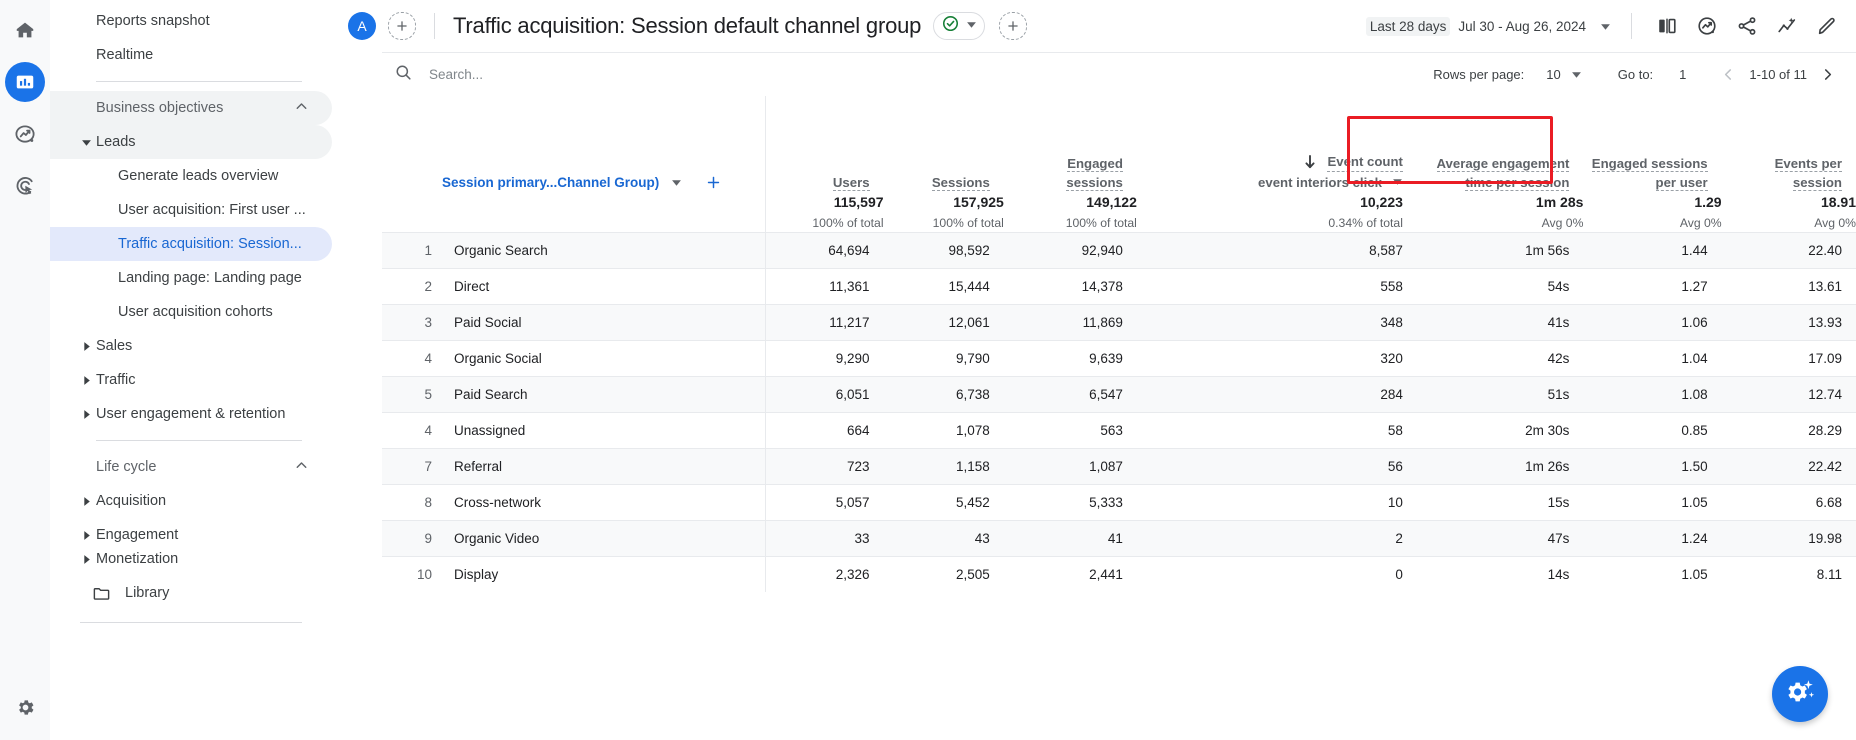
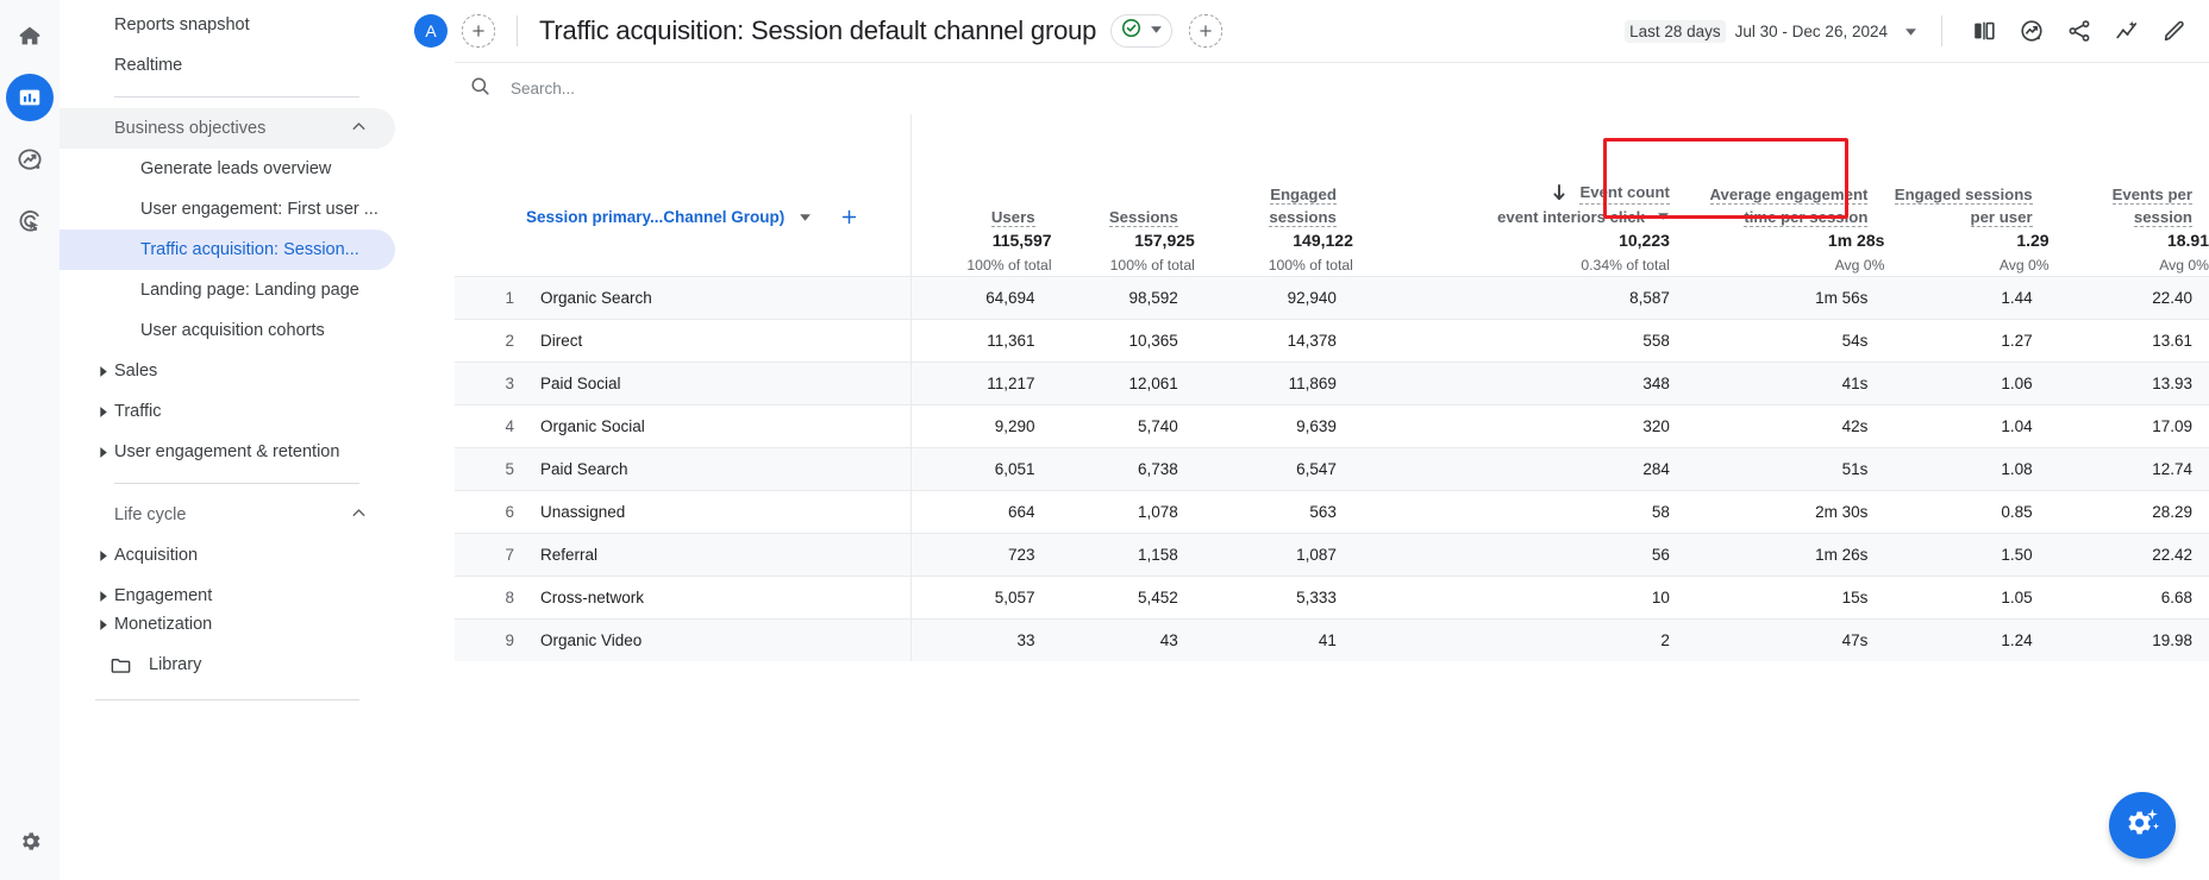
  Reports snapshot
  Realtime
  Business objectives
- Leads
  Generate leads overview
- User acquisition: First user ...
+ User engagement: First user ...
  Traffic acquisition: Session...
  Landing page: Landing page
  User acquisition cohorts
  Sales
  Traffic
  User engagement & retention
  Life cycle
  Acquisition
  Engagement
  Monetization
  Library
  A
  Traffic acquisition: Session default channel group
  Last 28 days
- Jul 30 - Aug 26, 2024
+ Jul 30 - Dec 26, 2024
  Search...
- Rows per page:
- 10
- Go to:
- 1
- 1-10 of 11
  Session primary...Channel Group)	Users	Sessions	Engaged sessions	Event count event interiors click	Average engagement time per session	Engaged sessions per user	Events per session
  	115,597 100% of total	157,925 100% of total	149,122 100% of total	10,223 0.34% of total	1m 28s Avg 0%	1.29 Avg 0%	18.91 Avg 0%
  1 Organic Search	64,694	98,592	92,940	8,587	1m 56s	1.44	22.40
- 2 Direct	11,361	15,444	14,378	558	54s	1.27	13.61
+ 2 Direct	11,361	10,365	14,378	558	54s	1.27	13.61
  3 Paid Social	11,217	12,061	11,869	348	41s	1.06	13.93
- 4 Organic Social	9,290	9,790	9,639	320	42s	1.04	17.09
+ 4 Organic Social	9,290	5,740	9,639	320	42s	1.04	17.09
  5 Paid Search	6,051	6,738	6,547	284	51s	1.08	12.74
- 4 Unassigned	664	1,078	563	58	2m 30s	0.85	28.29
+ 6 Unassigned	664	1,078	563	58	2m 30s	0.85	28.29
  7 Referral	723	1,158	1,087	56	1m 26s	1.50	22.42
  8 Cross-network	5,057	5,452	5,333	10	15s	1.05	6.68
  9 Organic Video	33	43	41	2	47s	1.24	19.98
- 10 Display	2,326	2,505	2,441	0	14s	1.05	8.11
